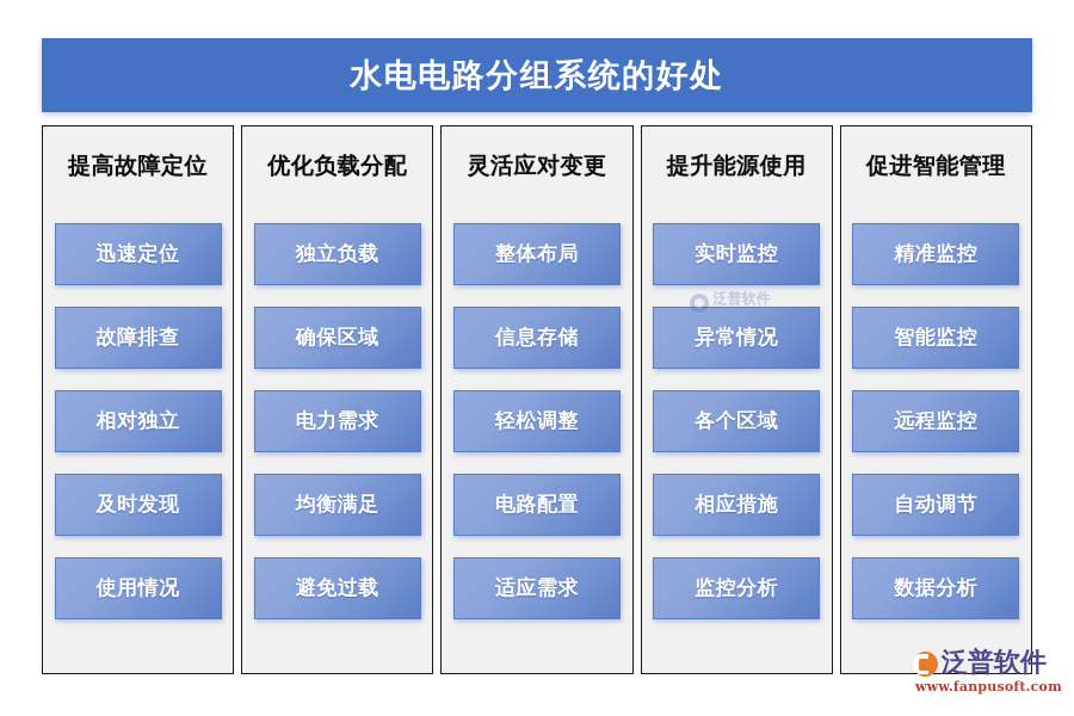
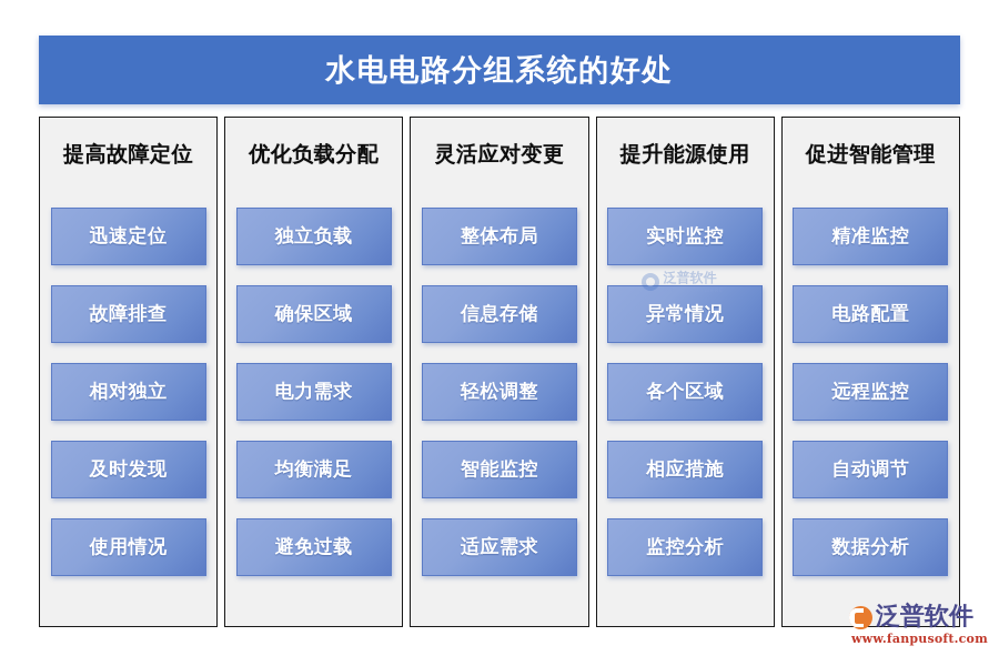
  水电电路分组系统的好处
  提高故障定位
  迅速定位
  故障排查
  相对独立
  及时发现
  使用情况
  优化负载分配
  独立负载
  确保区域
  电力需求
  均衡满足
  避免过载
  灵活应对变更
  整体布局
  信息存储
  轻松调整
- 电路配置
+ 智能监控
  适应需求
  提升能源使用
  实时监控
  异常情况
  各个区域
  相应措施
  监控分析
  泛普软件
  促进智能管理
  精准监控
- 智能监控
+ 电路配置
  远程监控
  自动调节
  数据分析
  泛普软件
  www.fanpusoft.com
